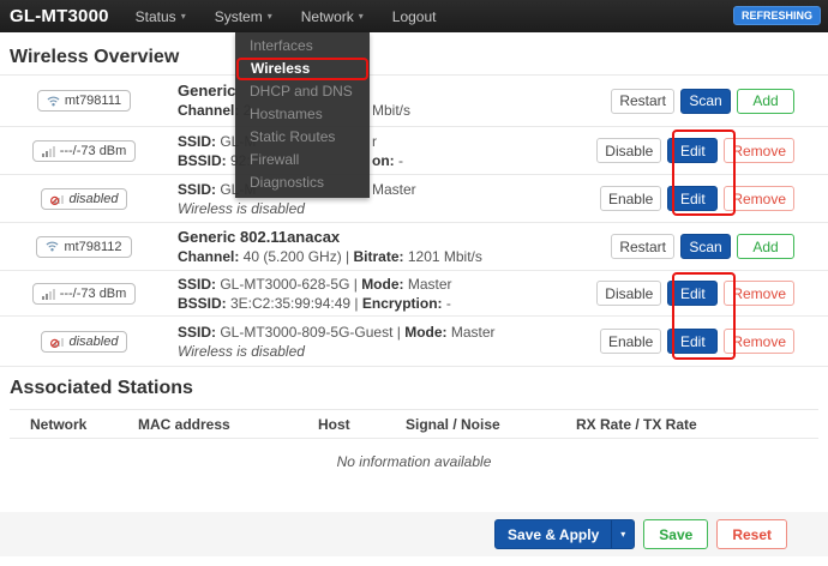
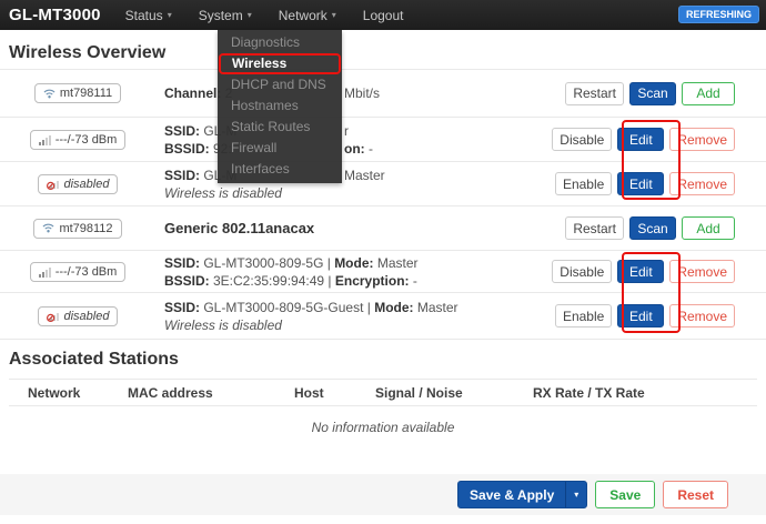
  GL-MT3000
  Status
  ▾
  System
  ▾
  Network
  ▾
  Logout
  REFRESHING
- Interfaces
+ Diagnostics
  Wireless
  DHCP and DNS
  Hostnames
  Static Routes
  Firewall
- Diagnostics
+ Interfaces
  Wireless Overview
  mt798111
- Generic
  Channel
  Mbit/s
  Restart
  Scan
  Add
  ---/-73 dBm
  r
  on: -
  Disable
  Edit
  Remove
  disabled
  Master
  Wireless is disabled
  Enable
  Edit
  Remove
  mt798112
  Generic 802.11anacax
- Channel: 40 (5.200 GHz) | Bitrate: 1201 Mbit/s
  Restart
  Scan
  Add
  ---/-73 dBm
- SSID: GL-MT3000-628-5G | Mode: Master
+ SSID: GL-MT3000-809-5G | Mode: Master
  BSSID: 3E:C2:35:99:94:49 | Encryption: -
  Disable
  Edit
  Remove
  disabled
  SSID: GL-MT3000-809-5G-Guest | Mode: Master
  Wireless is disabled
  Enable
  Edit
  Remove
  Associated Stations
  Network
  MAC address
  Host
  Signal / Noise
  RX Rate / TX Rate
  No information available
  Save & Apply
  ▾
  Save
  Reset
